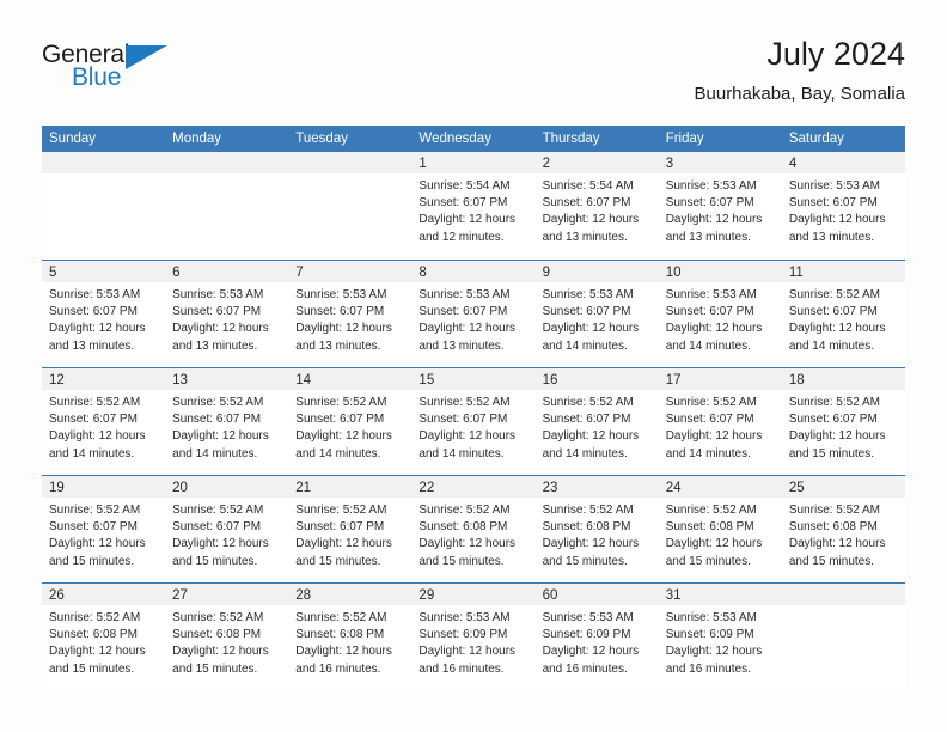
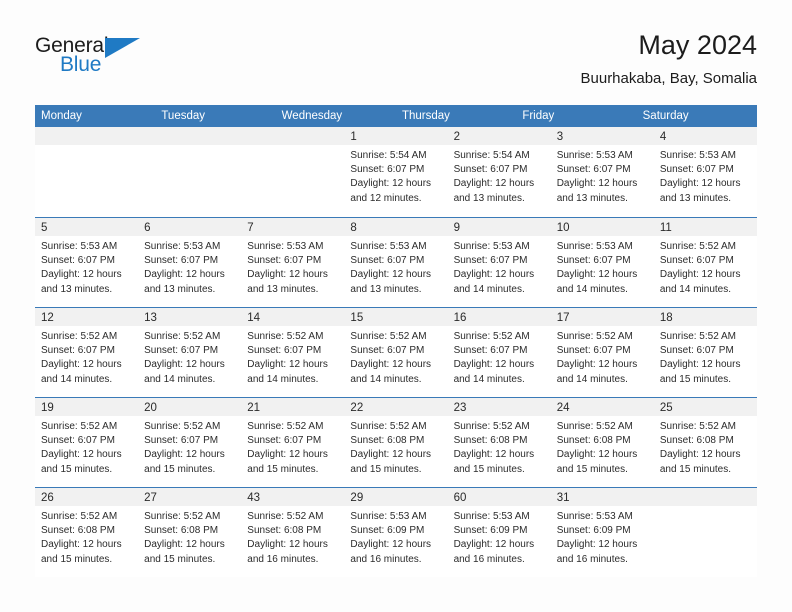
  General
  Blue
- July 2024
+ May 2024
  Buurhakaba, Bay, Somalia
- Sunday
  Monday
  Tuesday
  Wednesday
  Thursday
  Friday
  Saturday
  1
  Sunrise: 5:54 AM
  Sunset: 6:07 PM
  Daylight: 12 hours
  and 12 minutes.
  2
  Sunrise: 5:54 AM
  Sunset: 6:07 PM
  Daylight: 12 hours
  and 13 minutes.
  3
  Sunrise: 5:53 AM
  Sunset: 6:07 PM
  Daylight: 12 hours
  and 13 minutes.
  4
  Sunrise: 5:53 AM
  Sunset: 6:07 PM
  Daylight: 12 hours
  and 13 minutes.
  5
  Sunrise: 5:53 AM
  Sunset: 6:07 PM
  Daylight: 12 hours
  and 13 minutes.
  6
  Sunrise: 5:53 AM
  Sunset: 6:07 PM
  Daylight: 12 hours
  and 13 minutes.
  7
  Sunrise: 5:53 AM
  Sunset: 6:07 PM
  Daylight: 12 hours
  and 13 minutes.
  8
  Sunrise: 5:53 AM
  Sunset: 6:07 PM
  Daylight: 12 hours
  and 13 minutes.
  9
  Sunrise: 5:53 AM
  Sunset: 6:07 PM
  Daylight: 12 hours
  and 14 minutes.
  10
  Sunrise: 5:53 AM
  Sunset: 6:07 PM
  Daylight: 12 hours
  and 14 minutes.
  11
  Sunrise: 5:52 AM
  Sunset: 6:07 PM
  Daylight: 12 hours
  and 14 minutes.
  12
  Sunrise: 5:52 AM
  Sunset: 6:07 PM
  Daylight: 12 hours
  and 14 minutes.
  13
  Sunrise: 5:52 AM
  Sunset: 6:07 PM
  Daylight: 12 hours
  and 14 minutes.
  14
  Sunrise: 5:52 AM
  Sunset: 6:07 PM
  Daylight: 12 hours
  and 14 minutes.
  15
  Sunrise: 5:52 AM
  Sunset: 6:07 PM
  Daylight: 12 hours
  and 14 minutes.
  16
  Sunrise: 5:52 AM
  Sunset: 6:07 PM
  Daylight: 12 hours
  and 14 minutes.
  17
  Sunrise: 5:52 AM
  Sunset: 6:07 PM
  Daylight: 12 hours
  and 14 minutes.
  18
  Sunrise: 5:52 AM
  Sunset: 6:07 PM
  Daylight: 12 hours
  and 15 minutes.
  19
  Sunrise: 5:52 AM
  Sunset: 6:07 PM
  Daylight: 12 hours
  and 15 minutes.
  20
  Sunrise: 5:52 AM
  Sunset: 6:07 PM
  Daylight: 12 hours
  and 15 minutes.
  21
  Sunrise: 5:52 AM
  Sunset: 6:07 PM
  Daylight: 12 hours
  and 15 minutes.
  22
  Sunrise: 5:52 AM
  Sunset: 6:08 PM
  Daylight: 12 hours
  and 15 minutes.
  23
  Sunrise: 5:52 AM
  Sunset: 6:08 PM
  Daylight: 12 hours
  and 15 minutes.
  24
  Sunrise: 5:52 AM
  Sunset: 6:08 PM
  Daylight: 12 hours
  and 15 minutes.
  25
  Sunrise: 5:52 AM
  Sunset: 6:08 PM
  Daylight: 12 hours
  and 15 minutes.
  26
  Sunrise: 5:52 AM
  Sunset: 6:08 PM
  Daylight: 12 hours
  and 15 minutes.
  27
  Sunrise: 5:52 AM
  Sunset: 6:08 PM
  Daylight: 12 hours
  and 15 minutes.
- 28
+ 43
  Sunrise: 5:52 AM
  Sunset: 6:08 PM
  Daylight: 12 hours
  and 16 minutes.
  29
  Sunrise: 5:53 AM
  Sunset: 6:09 PM
  Daylight: 12 hours
  and 16 minutes.
  60
  Sunrise: 5:53 AM
  Sunset: 6:09 PM
  Daylight: 12 hours
  and 16 minutes.
  31
  Sunrise: 5:53 AM
  Sunset: 6:09 PM
  Daylight: 12 hours
  and 16 minutes.
